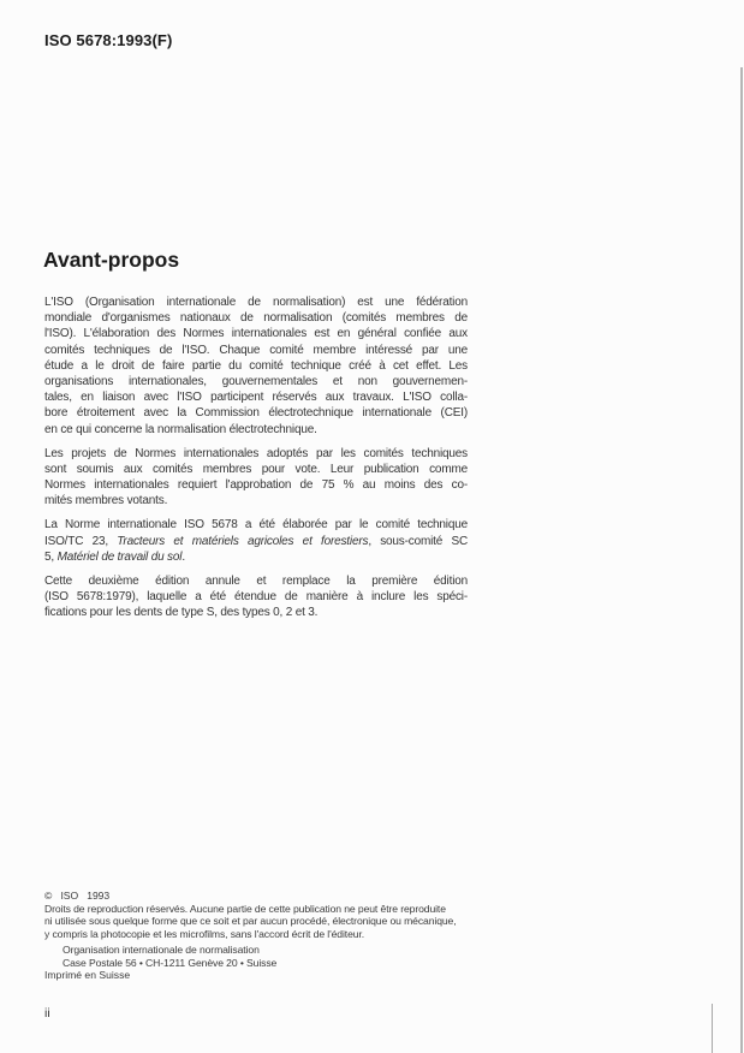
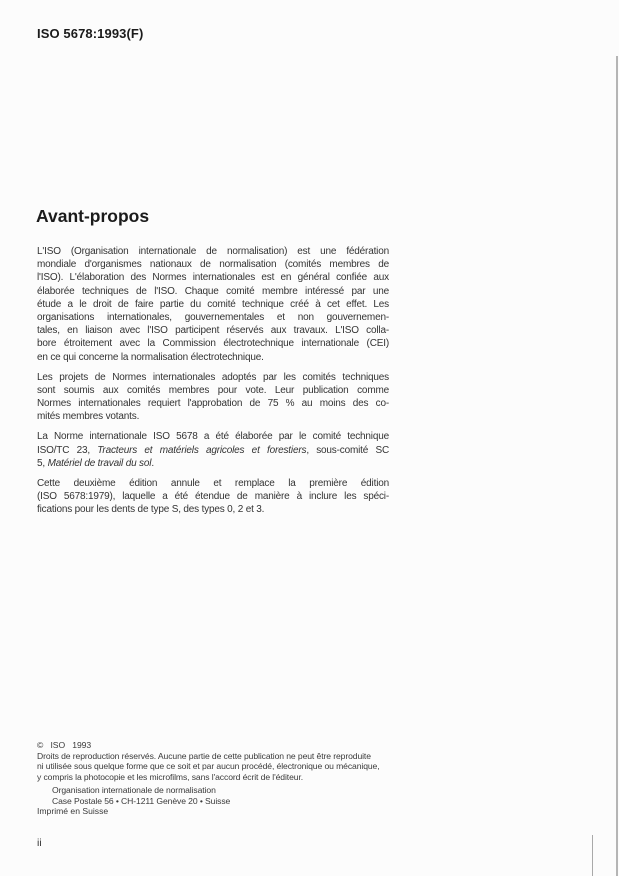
  ISO 5678:1993(F)
  Avant-propos
  L'ISO (Organisation internationale de normalisation) est une fédération
  mondiale d'organismes nationaux de normalisation (comités membres de
  l'ISO). L'élaboration des Normes internationales est en général confiée aux
- comités techniques de l'ISO. Chaque comité membre intéressé par une
+ élaborée techniques de l'ISO. Chaque comité membre intéressé par une
  étude a le droit de faire partie du comité technique créé à cet effet. Les
  organisations internationales, gouvernementales et non gouvernemen-
  tales, en liaison avec l'ISO participent réservés aux travaux. L'ISO colla-
  bore étroitement avec la Commission électrotechnique internationale (CEI)
  en ce qui concerne la normalisation électrotechnique.
  Les projets de Normes internationales adoptés par les comités techniques
  sont soumis aux comités membres pour vote. Leur publication comme
  Normes internationales requiert l'approbation de 75 % au moins des co-
  mités membres votants.
  La Norme internationale ISO 5678 a été élaborée par le comité technique
  ISO/TC 23, Tracteurs et matériels agricoles et forestiers, sous-comité SC
  5, Matériel de travail du sol.
  Cette deuxième édition annule et remplace la première édition
  (ISO 5678:1979), laquelle a été étendue de manière à inclure les spéci-
  fications pour les dents de type S, des types 0, 2 et 3.
  © ISO 1993
  Droits de reproduction réservés. Aucune partie de cette publication ne peut être reproduite
  ni utilisée sous quelque forme que ce soit et par aucun procédé, électronique ou mécanique,
  y compris la photocopie et les microfilms, sans l'accord écrit de l'éditeur.
  Organisation internationale de normalisation
  Case Postale 56 • CH-1211 Genève 20 • Suisse
  Imprimé en Suisse
  ii
